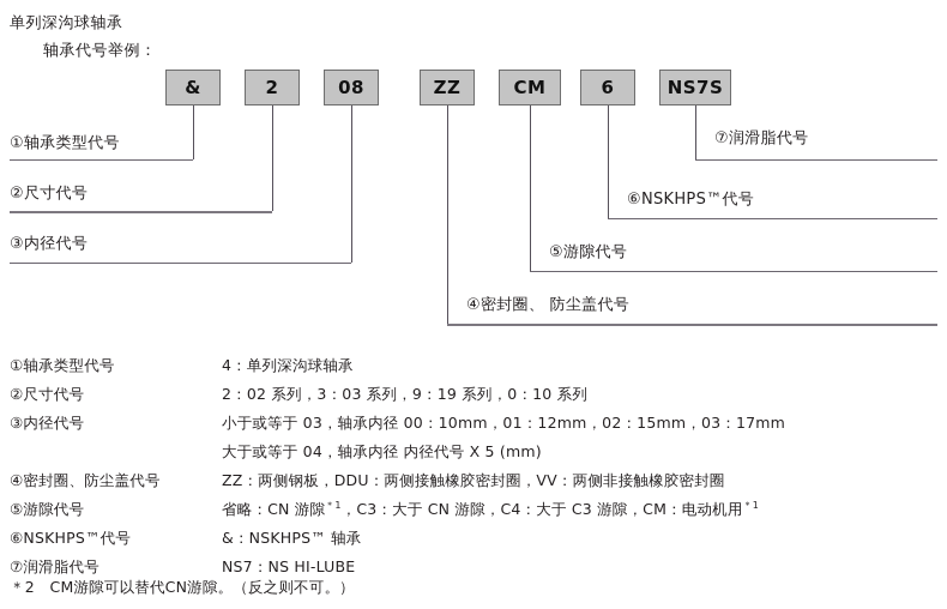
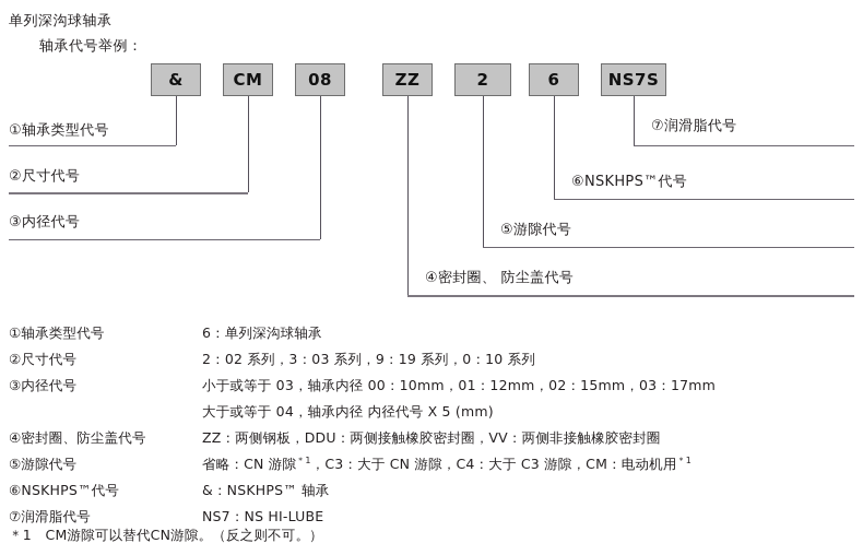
  单列深沟球轴承
  轴承代号举例：
  &
- 2
+ CM
  08
  ZZ
- CM
+ 2
  6
  NS7S
  ①轴承类型代号
  ②尺寸代号
  ③内径代号
  ④密封圈、 防尘盖代号
  ⑤游隙代号
  ⑥NSKHPS™代号
  ⑦润滑脂代号
  ①轴承类型代号
- 4：单列深沟球轴承
+ 6：单列深沟球轴承
  ②尺寸代号
  2：02 系列，3：03 系列，9：19 系列，0：10 系列
  ③内径代号
  小于或等于 03，轴承内径 00：10mm，01：12mm，02：15mm，03：17mm
  大于或等于 04，轴承内径 内径代号 X 5 (mm)
  ④密封圈、防尘盖代号
  ZZ：两侧钢板，DDU：两侧接触橡胶密封圈，VV：两侧非接触橡胶密封圈
  ⑤游隙代号
  省略：CN 游隙＊1，C3：大于 CN 游隙，C4：大于 C3 游隙，CM：电动机用＊1
  ⑥NSKHPS™代号
  &：NSKHPS™ 轴承
  ⑦润滑脂代号
  NS7：NS HI-LUBE
- ＊2 CM游隙可以替代CN游隙。（反之则不可。）
+ ＊1 CM游隙可以替代CN游隙。（反之则不可。）
